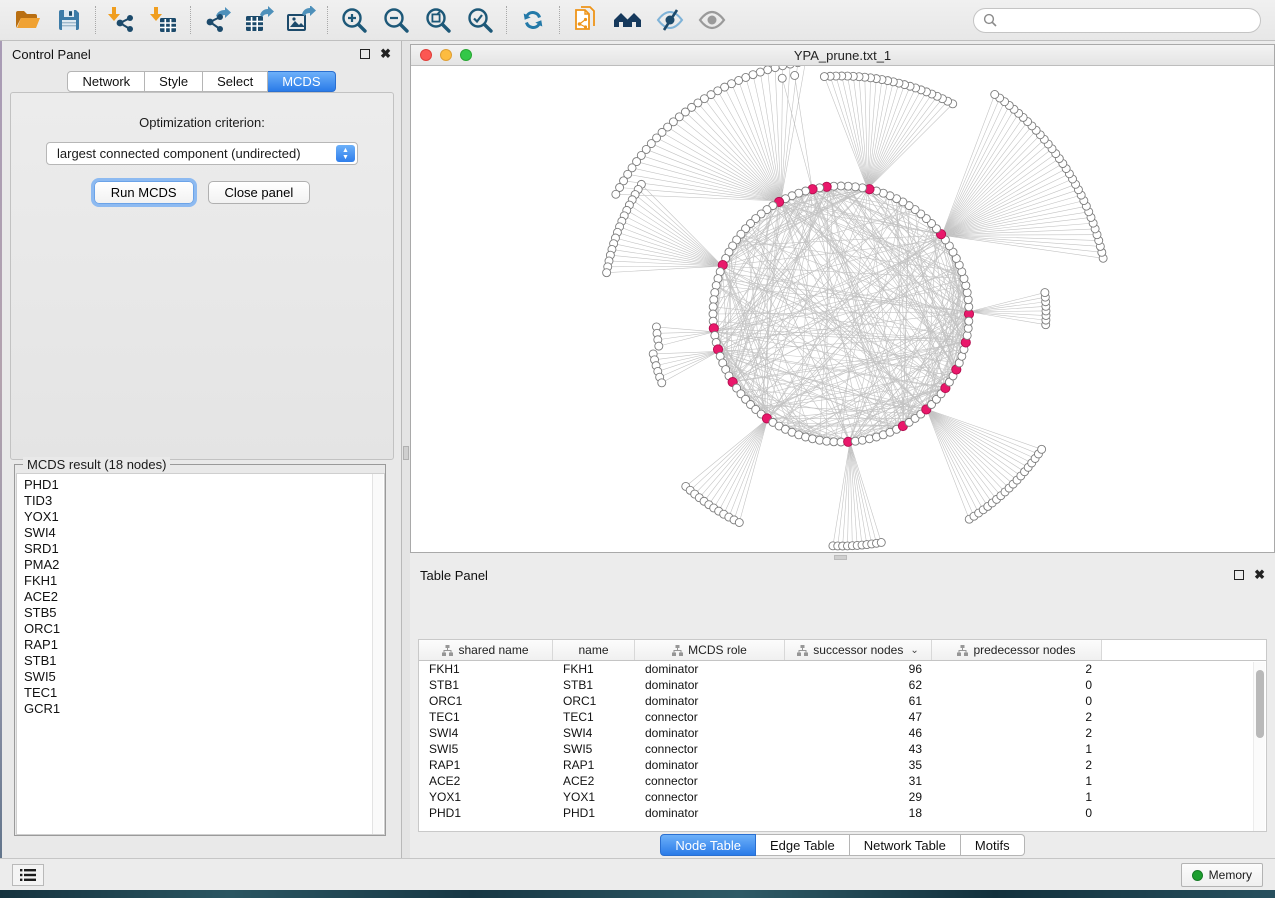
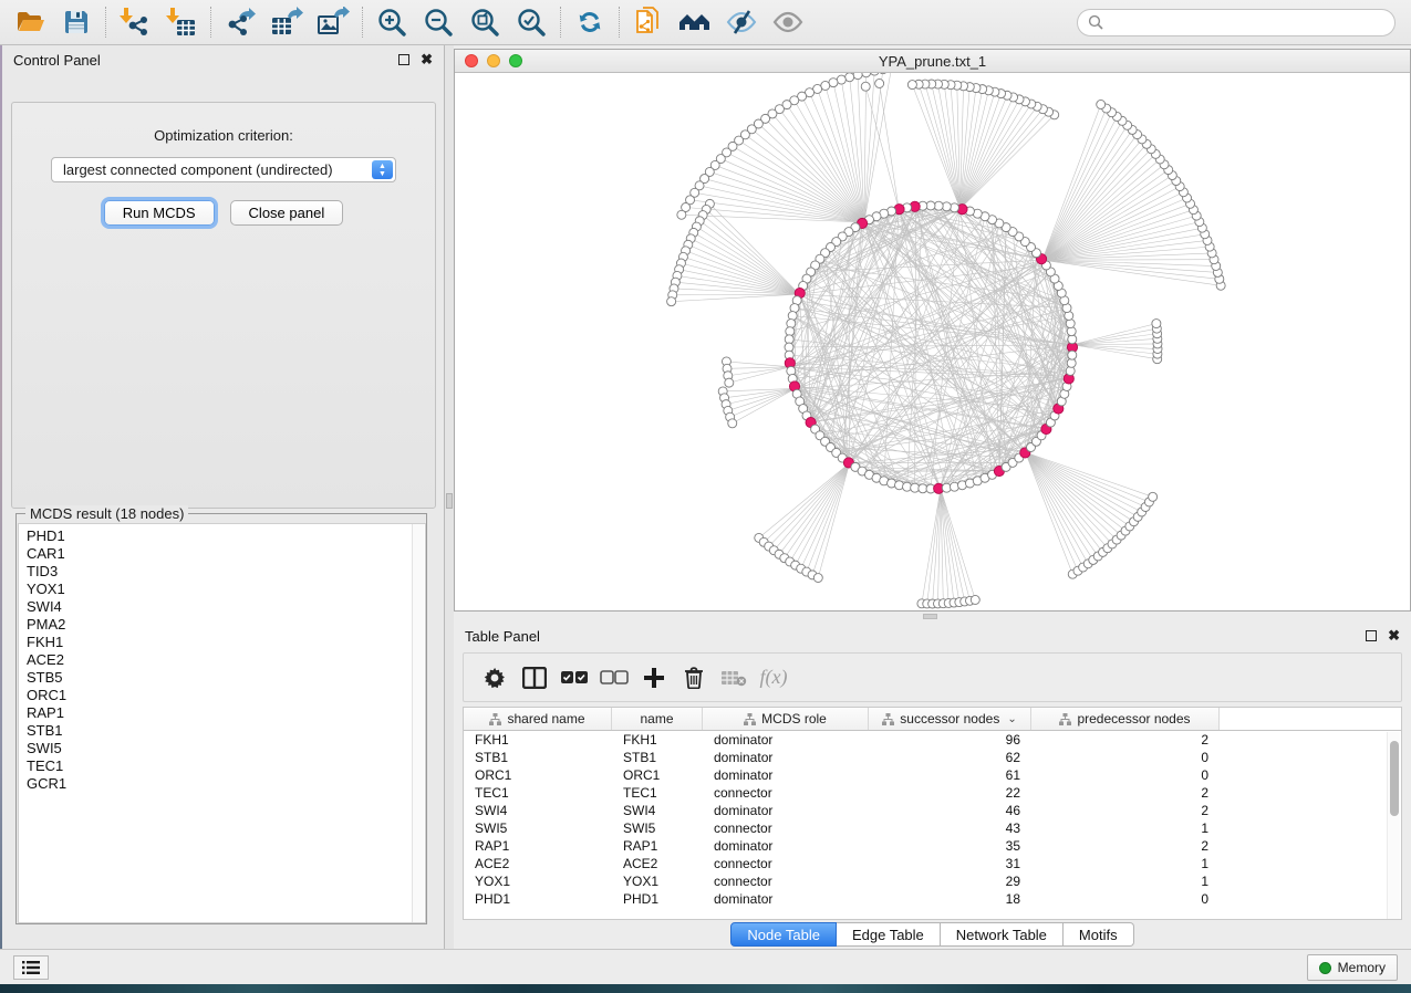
  Control Panel
  ✖
- Network
- Style
- Select
- MCDS
  Optimization criterion:
  largest connected component (undirected)
  Run MCDS
  Close panel
  MCDS result (18 nodes)
  PHD1
+ CAR1
  TID3
  YOX1
  SWI4
- SRD1
  PMA2
  FKH1
  ACE2
  STB5
  ORC1
  RAP1
  STB1
  SWI5
  TEC1
  GCR1
  YPA_prune.txt_1
  Table Panel
  ✖
+ f(x)
  shared name
  name
  MCDS role
  successor nodes
  ⌄
  predecessor nodes
  FKH1
  FKH1
  dominator
  96
  2
  STB1
  STB1
  dominator
  62
  0
  ORC1
  ORC1
  dominator
  61
  0
  TEC1
  TEC1
  connector
- 47
+ 22
  2
  SWI4
  SWI4
  dominator
  46
  2
  SWI5
  SWI5
  connector
  43
  1
  RAP1
  RAP1
  dominator
  35
  2
  ACE2
  ACE2
  connector
  31
  1
  YOX1
  YOX1
  connector
  29
  1
  PHD1
  PHD1
  dominator
  18
  0
  Node Table
  Edge Table
  Network Table
  Motifs
  Memory
